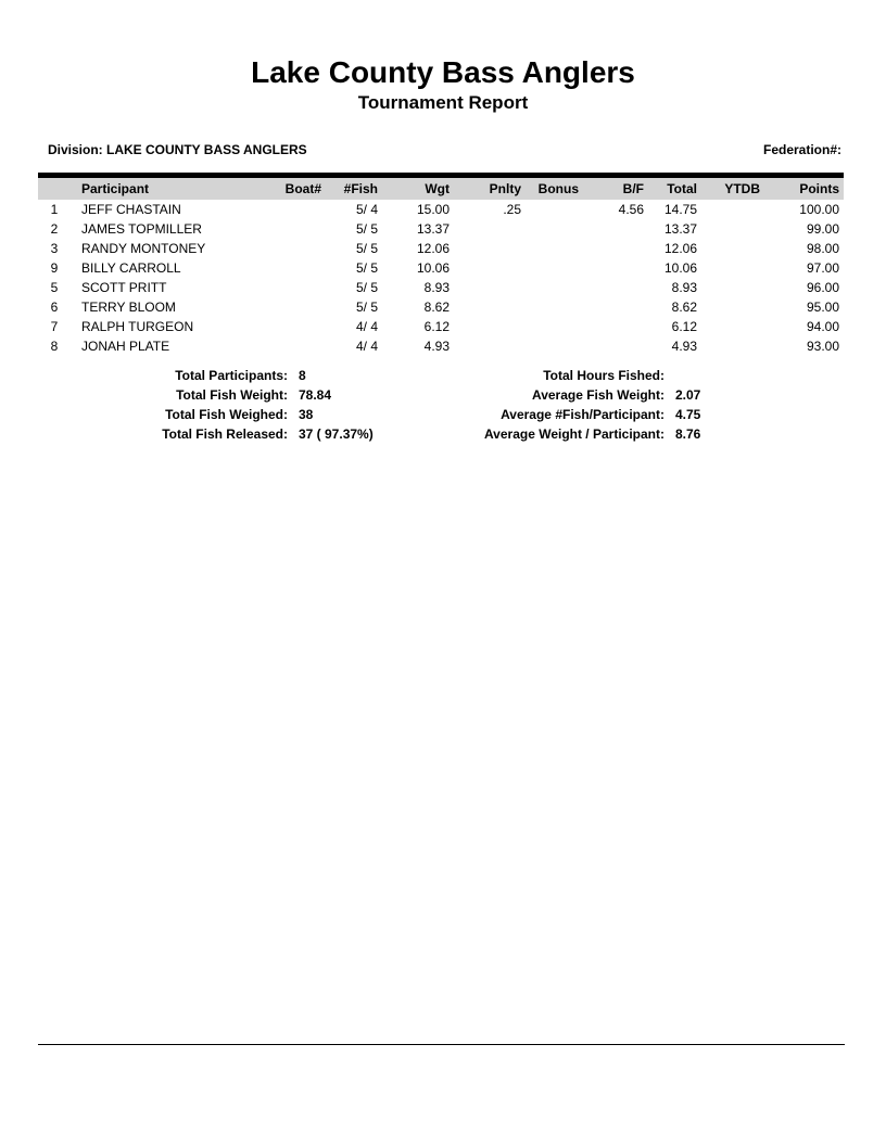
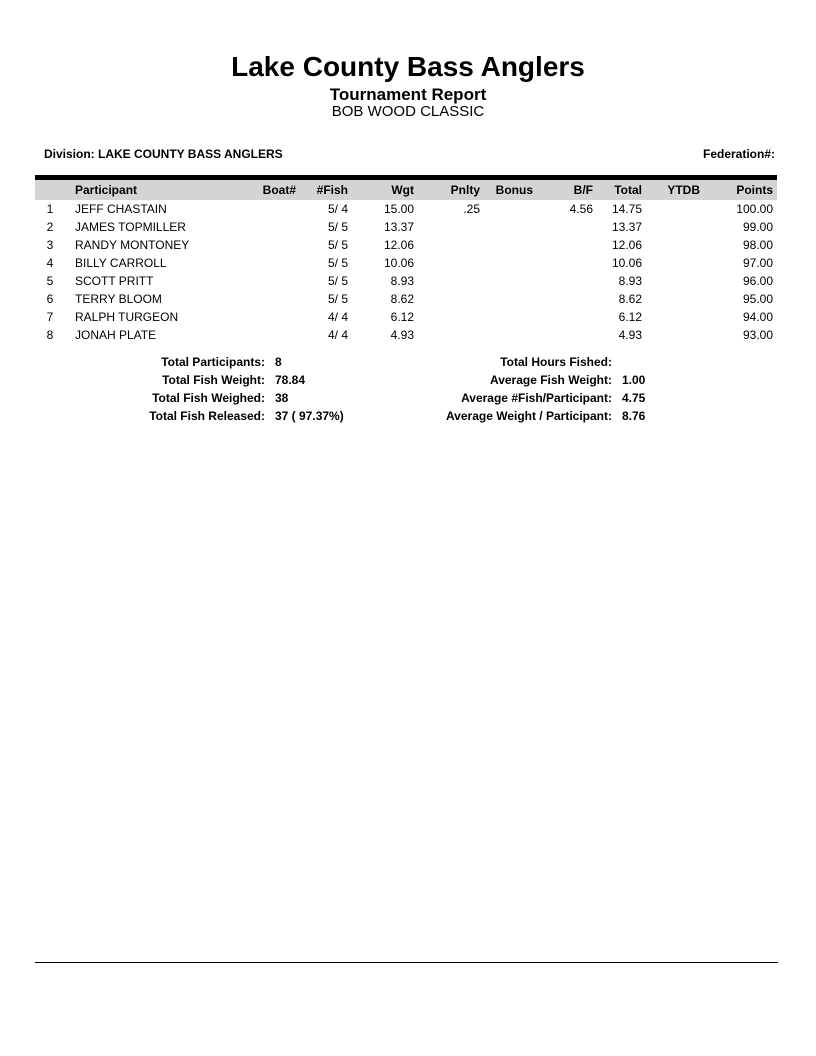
  Lake County Bass Anglers
  Tournament Report
+ BOB WOOD CLASSIC
  Division: LAKE COUNTY BASS ANGLERS
  Federation#:
  	Participant	Boat#	#Fish	Wgt	Pnlty	Bonus	B/F	Total	YTDB	Points
  1	JEFF CHASTAIN		5/ 4	15.00	.25		4.56	14.75		100.00
  2	JAMES TOPMILLER		5/ 5	13.37				13.37		99.00
  3	RANDY MONTONEY		5/ 5	12.06				12.06		98.00
- 9	BILLY CARROLL		5/ 5	10.06				10.06		97.00
+ 4	BILLY CARROLL		5/ 5	10.06				10.06		97.00
  5	SCOTT PRITT		5/ 5	8.93				8.93		96.00
  6	TERRY BLOOM		5/ 5	8.62				8.62		95.00
  7	RALPH TURGEON		4/ 4	6.12				6.12		94.00
  8	JONAH PLATE		4/ 4	4.93				4.93		93.00
  Total Participants:
  8
  Total Hours Fished:
  Total Fish Weight:
  78.84
  Average Fish Weight:
- 2.07
+ 1.00
  Total Fish Weighed:
  38
  Average #Fish/Participant:
  4.75
  Total Fish Released:
  37 ( 97.37%)
  Average Weight / Participant:
  8.76
